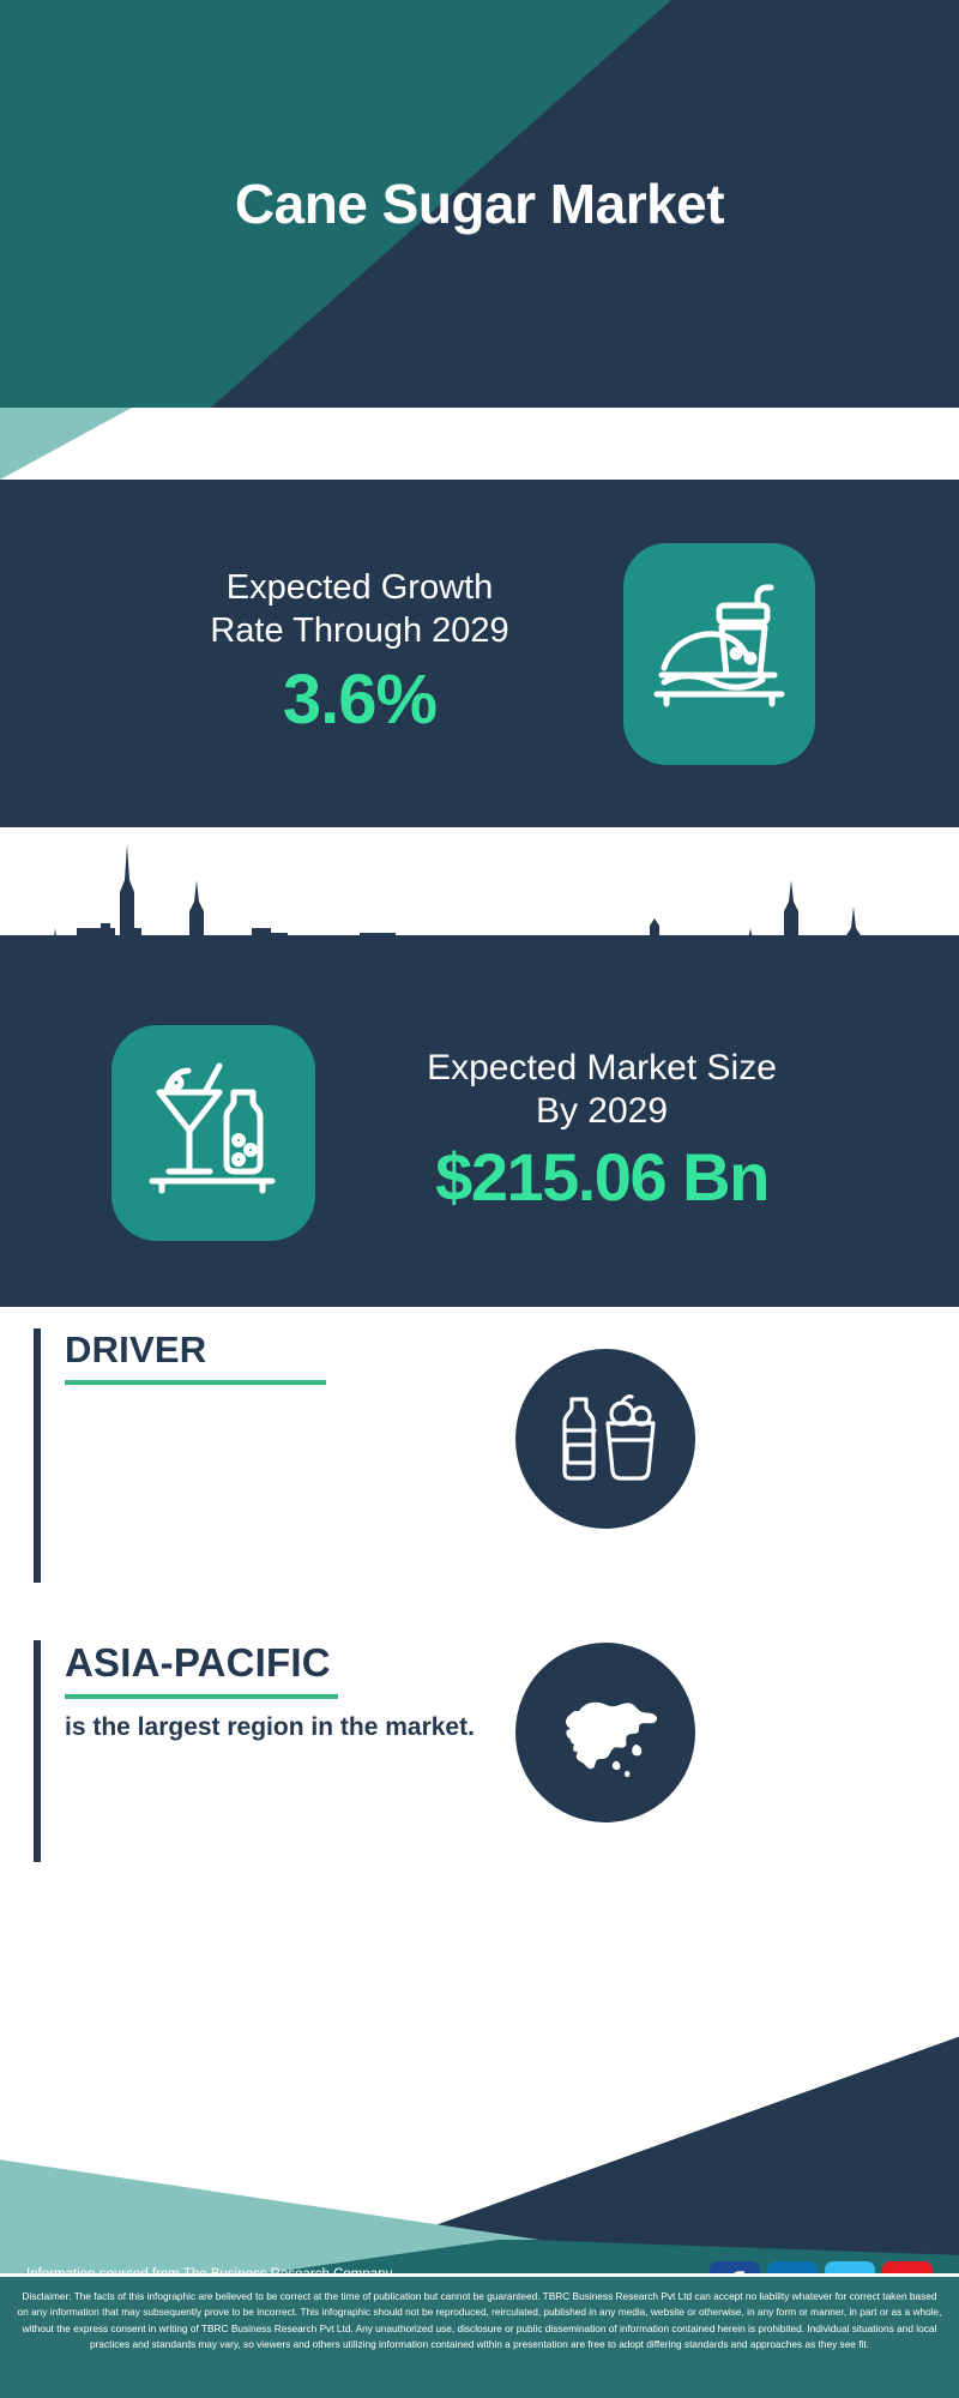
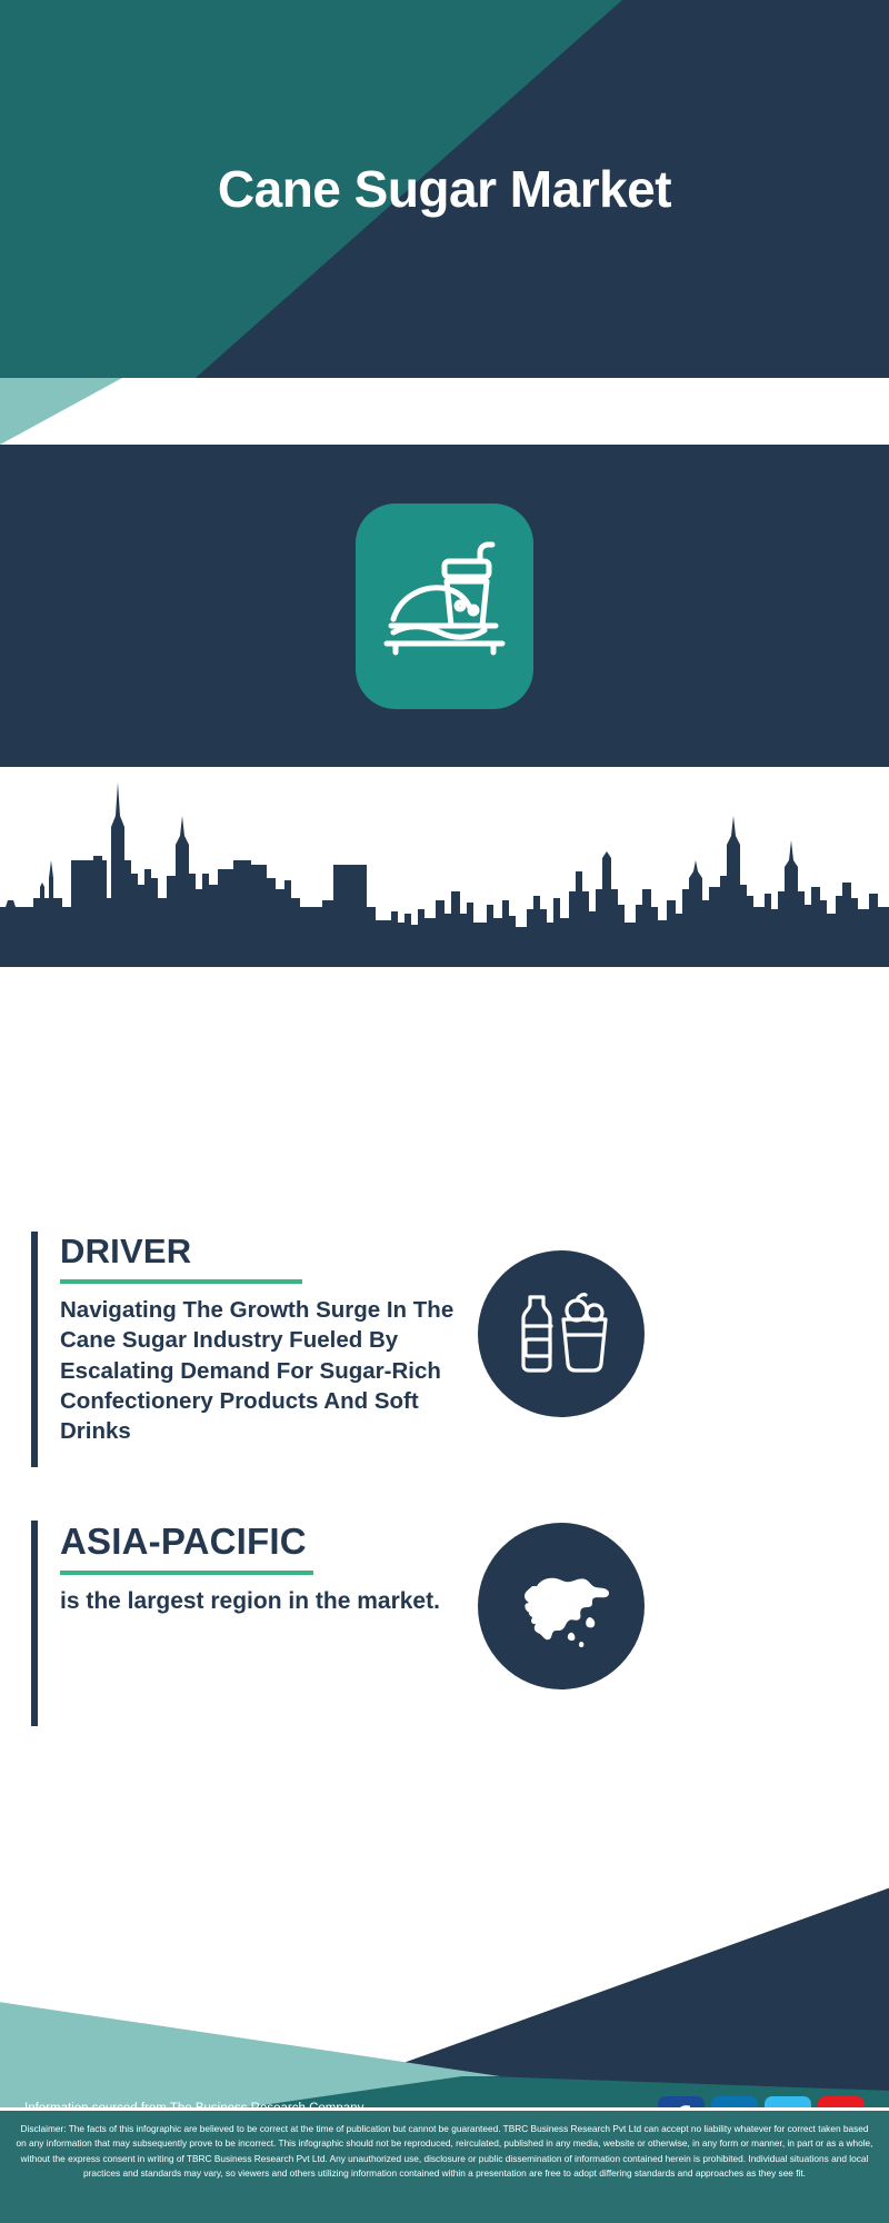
  Cane Sugar Market
- Expected Growth
- Rate Through 2029
- 3.6%
- Expected Market Size
- By 2029
- $215.06 Bn
  DRIVER
+ Navigating The Growth Surge In The Cane Sugar Industry Fueled By Escalating Demand For Sugar-Rich Confectionery Products And Soft Drinks
  ASIA-PACIFIC
  is the largest region in the market.
  Disclaimer: The facts of this infographic are believed to be correct at the time of publication but cannot be guaranteed. TBRC Business Research Pvt Ltd can accept no liability whatever for correct taken based on any information that may subsequently prove to be incorrect. This infographic should not be reproduced, reirculated, published in any media, website or otherwise, in any form or manner, in part or as a whole, without the express consent in writing of TBRC Business Research Pvt Ltd. Any unauthorized use, disclosure or public dissemination of information contained herein is prohibited. Individual situations and local practices and standards may vary, so viewers and others utilizing information contained within a presentation are free to adopt differing standards and approaches as they see fit.
